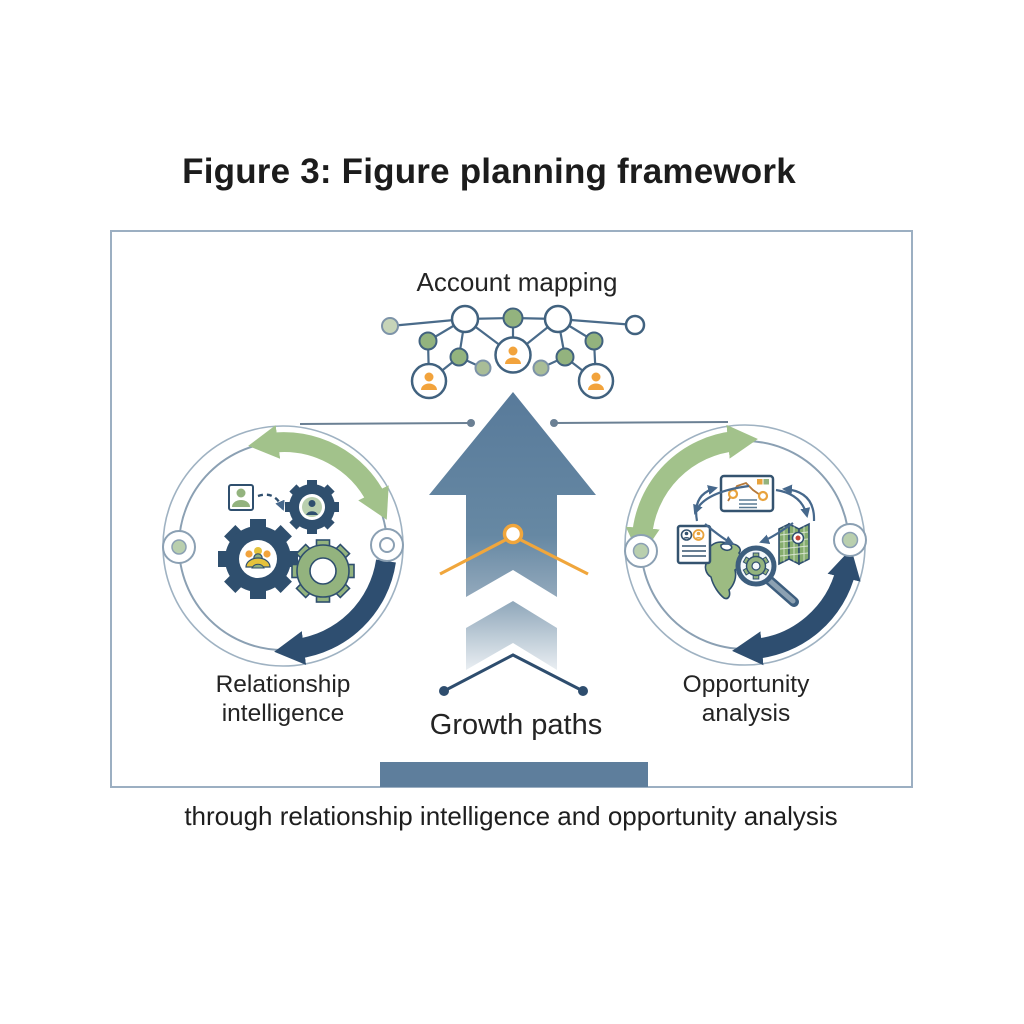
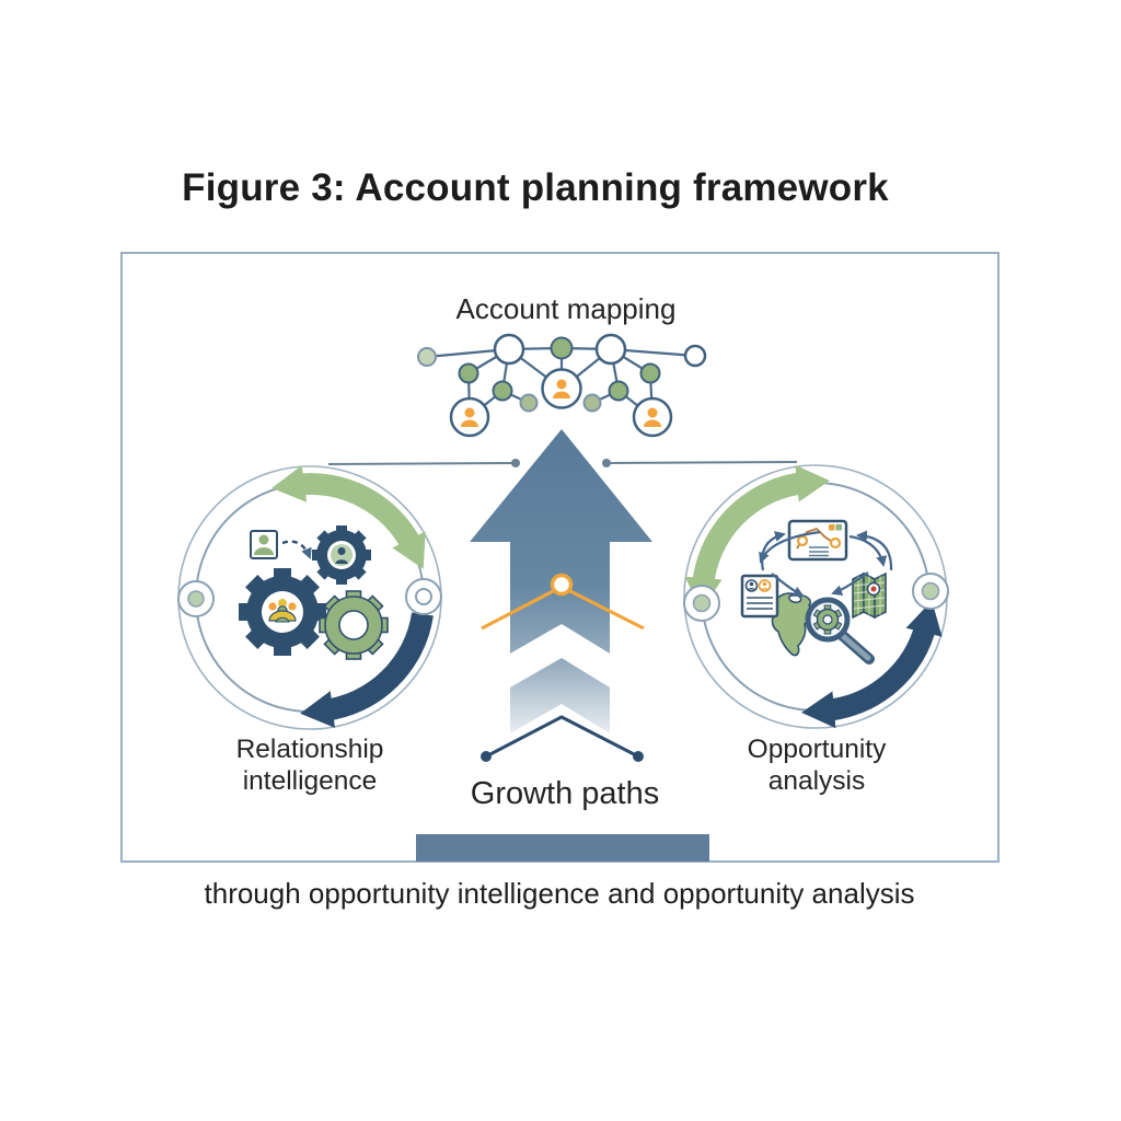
- Figure 3: Figure planning framework
+ Figure 3: Account planning framework
  Account mapping
  Relationship intelligence
  Growth paths
  Opportunity analysis
- through relationship intelligence and opportunity analysis
+ through opportunity intelligence and opportunity analysis
